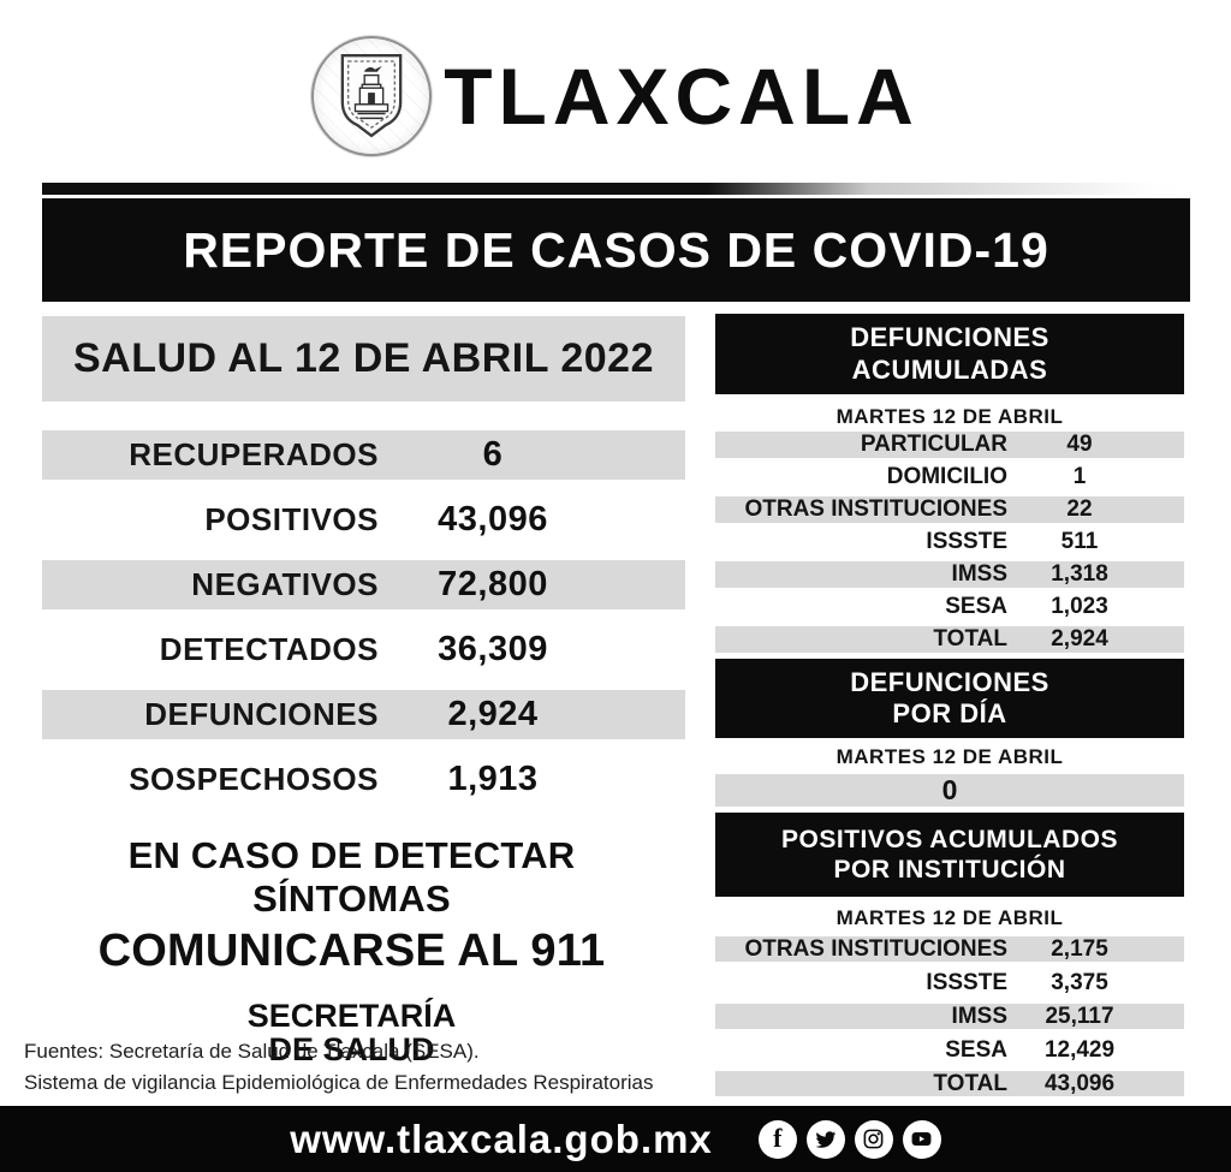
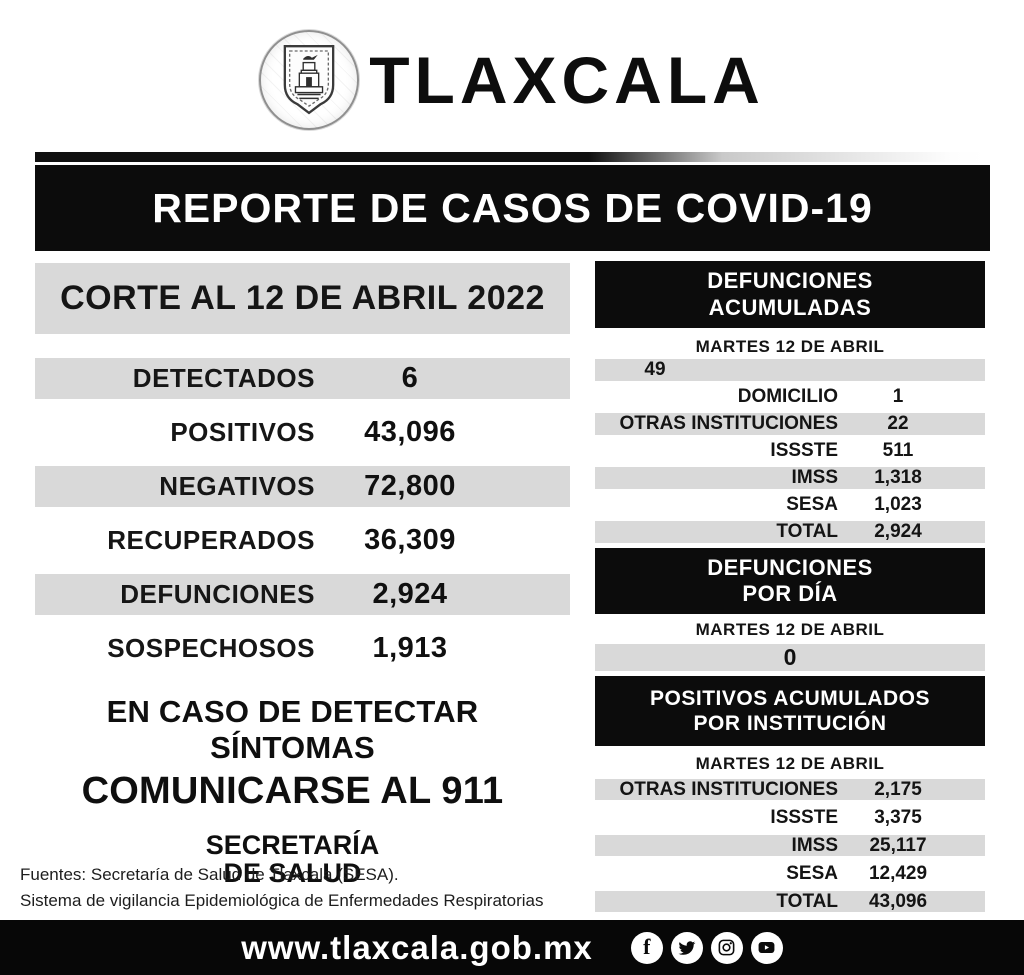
  TLAXCALA
  REPORTE DE CASOS DE COVID-19
- SALUD AL 12 DE ABRIL 2022
+ CORTE AL 12 DE ABRIL 2022
- RECUPERADOS
+ DETECTADOS
  6
  POSITIVOS
  43,096
  NEGATIVOS
  72,800
- DETECTADOS
+ RECUPERADOS
  36,309
  DEFUNCIONES
  2,924
  SOSPECHOSOS
  1,913
  EN CASO DE DETECTAR SÍNTOMAS
  COMUNICARSE AL 911
  SECRETARÍA
  DE SALUD
  Fuentes: Secretaría de Salud de Tlaxcala (SESA).
  Sistema de vigilancia Epidemiológica de Enfermedades Respiratorias
  DEFUNCIONES
  ACUMULADAS
  MARTES 12 DE ABRIL
- PARTICULAR
  49
  DOMICILIO
  1
  OTRAS INSTITUCIONES
  22
  ISSSTE
  511
  IMSS
  1,318
  SESA
  1,023
  TOTAL
  2,924
  DEFUNCIONES
  POR DÍA
  MARTES 12 DE ABRIL
  0
  POSITIVOS ACUMULADOS
  POR INSTITUCIÓN
  MARTES 12 DE ABRIL
  OTRAS INSTITUCIONES
  2,175
  ISSSTE
  3,375
  IMSS
  25,117
  SESA
  12,429
  TOTAL
  43,096
  www.tlaxcala.gob.mx
  f
